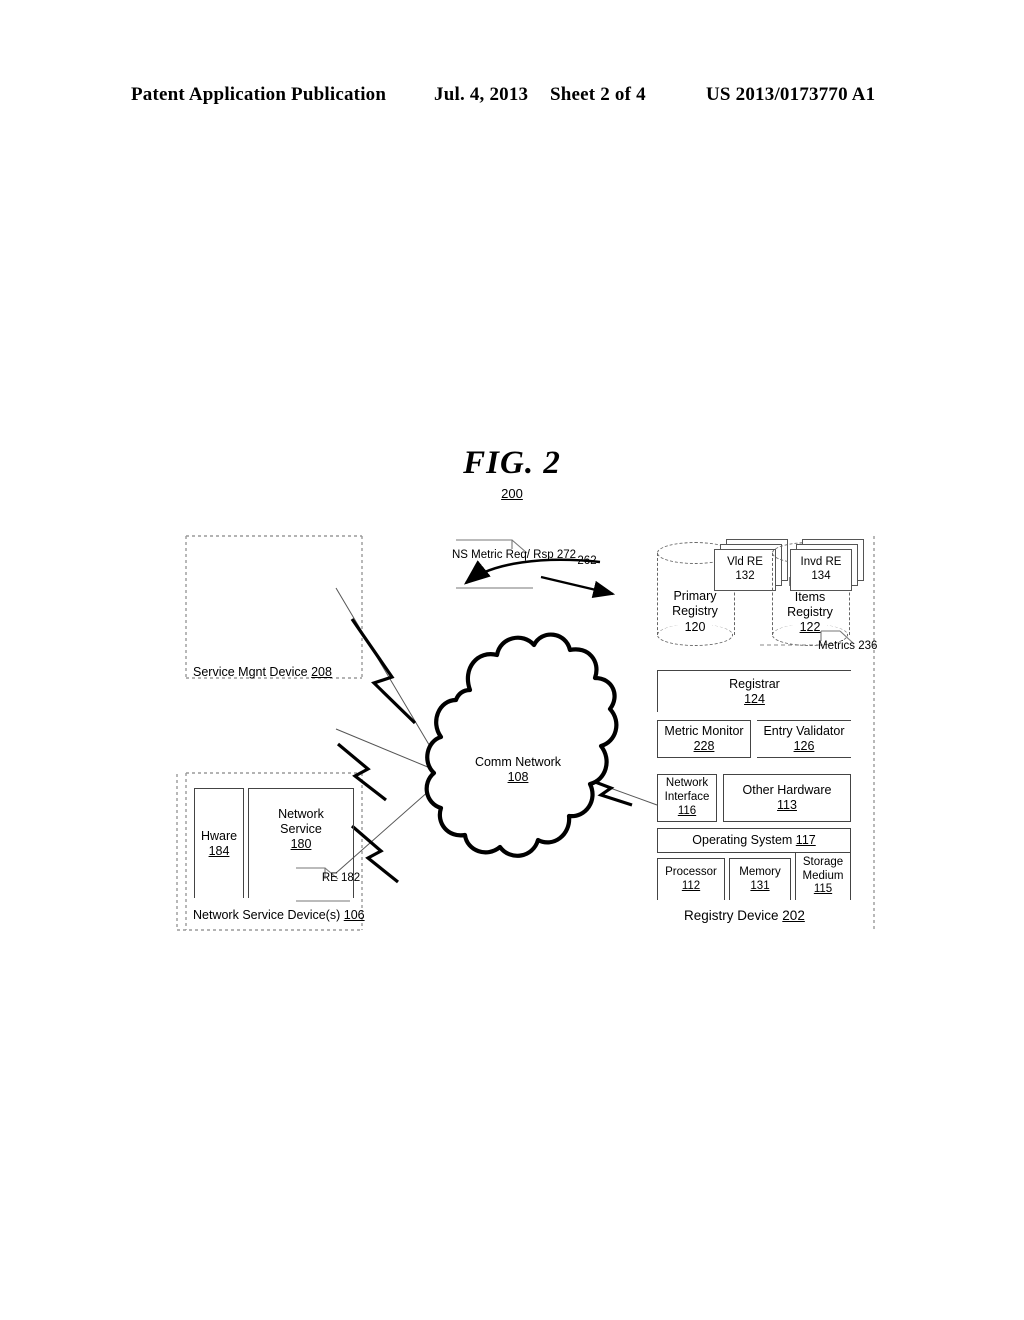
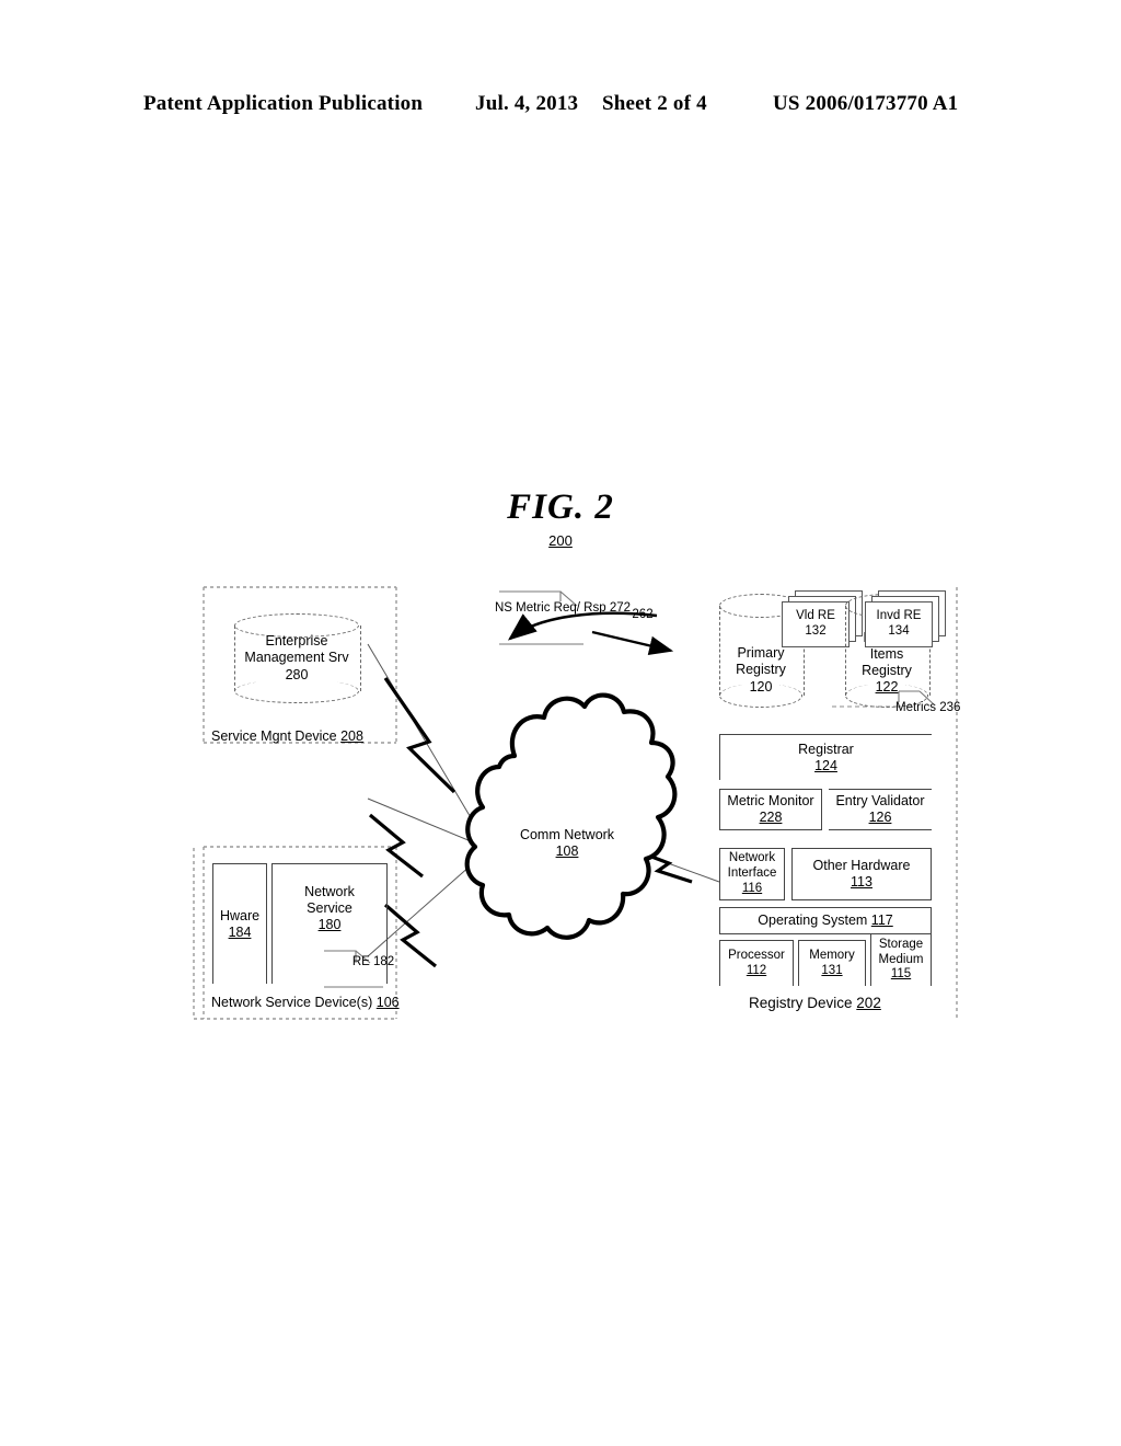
  Patent Application Publication
  Jul. 4, 2013
  Sheet 2 of 4
- US 2013/0173770 A1
+ US 2006/0173770 A1
  FIG. 2
  200
+ Enterprise
+ Management Srv
+ 280
  Service Mgnt Device 208
  Hware
  184
  Network
  Service
  180
  RE 182
  Network Service Device(s) 106
  NS Metric Req/ Rsp 272
  262
  Comm Network
  108
  Primary
  Registry
  120
  Vld RE
  132
  Items
  Registry
  122
  Invd RE
  134
  Metrics 236
  Registrar
  124
  Metric Monitor
  228
  Entry Validator
  126
  Network
  Interface
  116
  Other Hardware
  113
  Operating System 117
  Processor
  112
  Memory
  131
  Storage
  Medium
  115
  Registry Device 202
